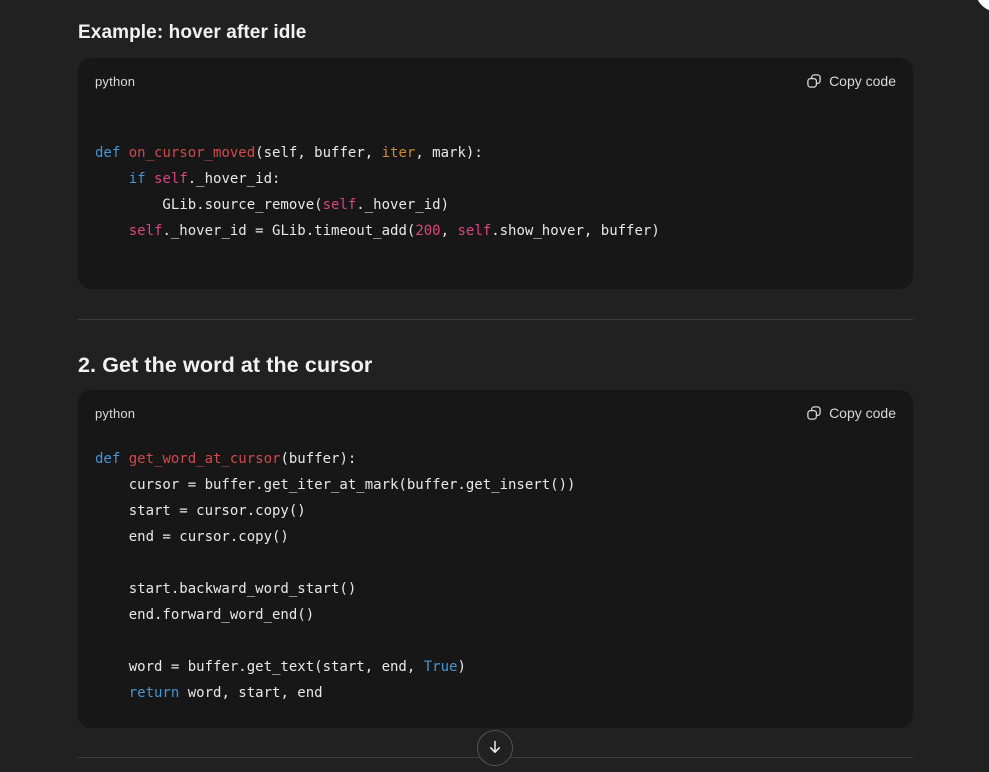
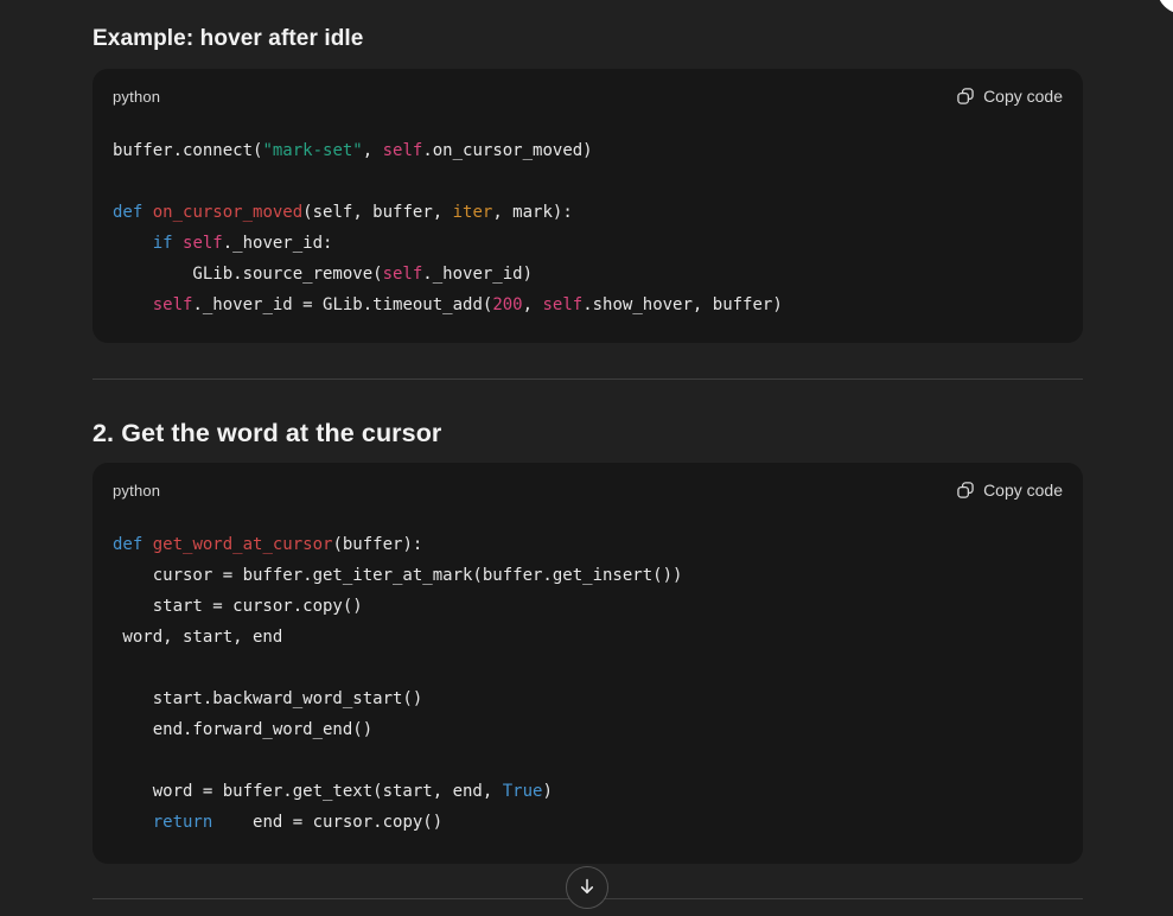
  Example: hover after idle
  python
  Copy code
+ buffer.connect("mark-set", self.on_cursor_moved)
  def on_cursor_moved(self, buffer, iter, mark):
  if self._hover_id:
  GLib.source_remove(self._hover_id)
  self._hover_id = GLib.timeout_add(200, self.show_hover, buffer)
  2. Get the word at the cursor
  python
  Copy code
  def get_word_at_cursor(buffer):
  cursor = buffer.get_iter_at_mark(buffer.get_insert())
  start = cursor.copy()
- end = cursor.copy()
+ word, start, end
  start.backward_word_start()
  end.forward_word_end()
  word = buffer.get_text(start, end, True)
- return word, start, end
+ return end = cursor.copy()
